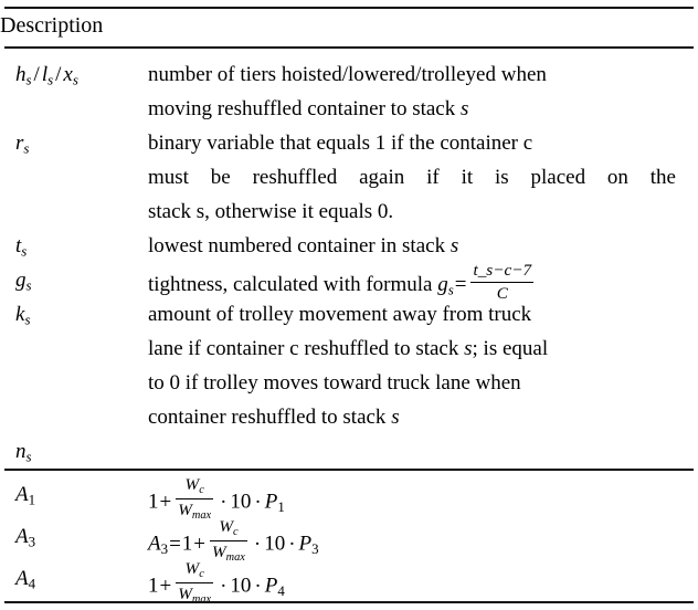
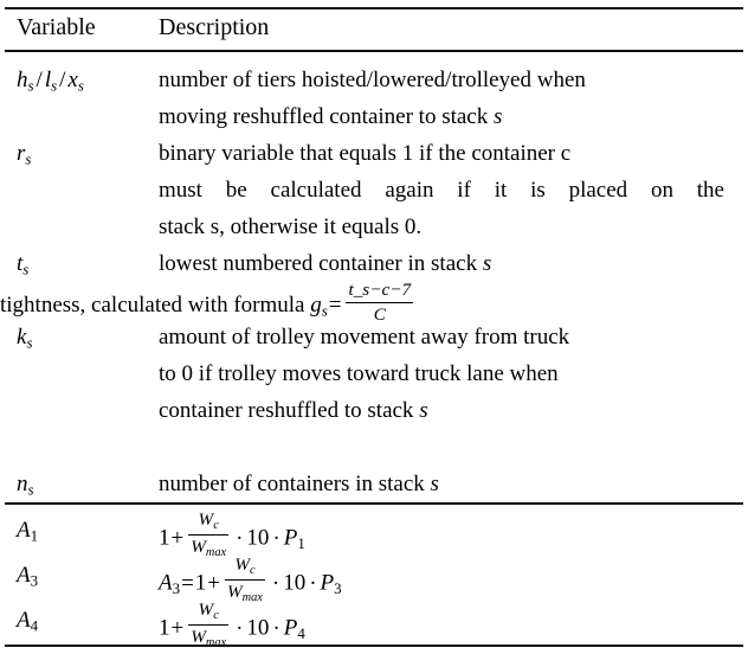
+ Variable
  Description
  hs /ls /xs
  number of tiers hoisted/lowered/trolleyed when
  moving reshuffled container to stack s
  rs
  binary variable that equals 1 if the container c
- must be reshuffled again if it is placed on the
+ must be calculated again if it is placed on the
  stack s, otherwise it equals 0.
  ts
  lowest numbered container in stack s
- gs
  tightness, calculated with formula gs=
  t_s−c−7
  C
  ks
  amount of trolley movement away from truck
- lane if container c reshuffled to stack s; is equal
  to 0 if trolley moves toward truck lane when
  container reshuffled to stack s
  ns
+ number of containers in stack s
  A1
  1+
  Wc
  Wmax
  · 10 · P1
  A3
  A3=1+
  Wc
  Wmax
  · 10 · P3
  A4
  1+
  Wc
  Wmax
  · 10 · P4
